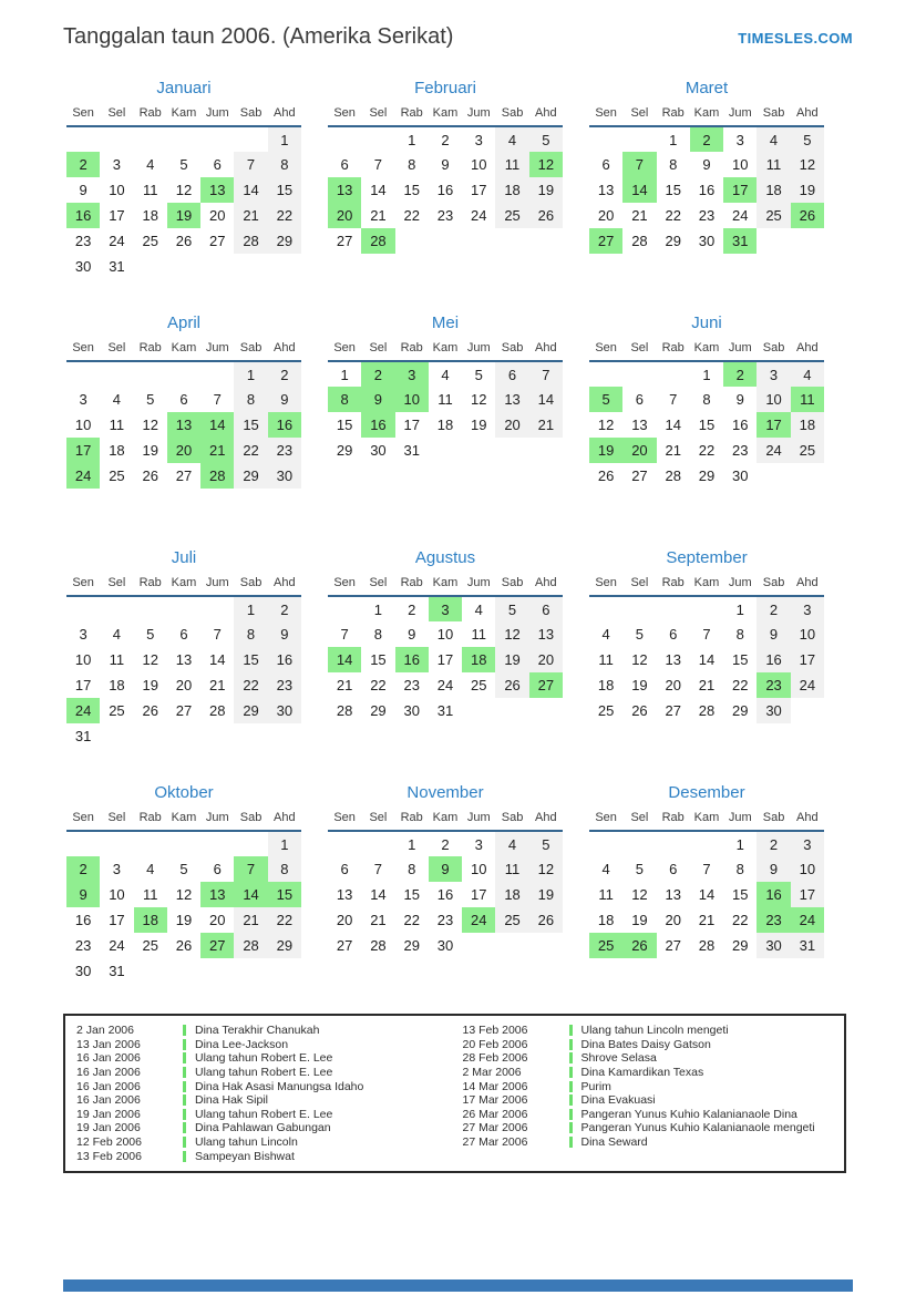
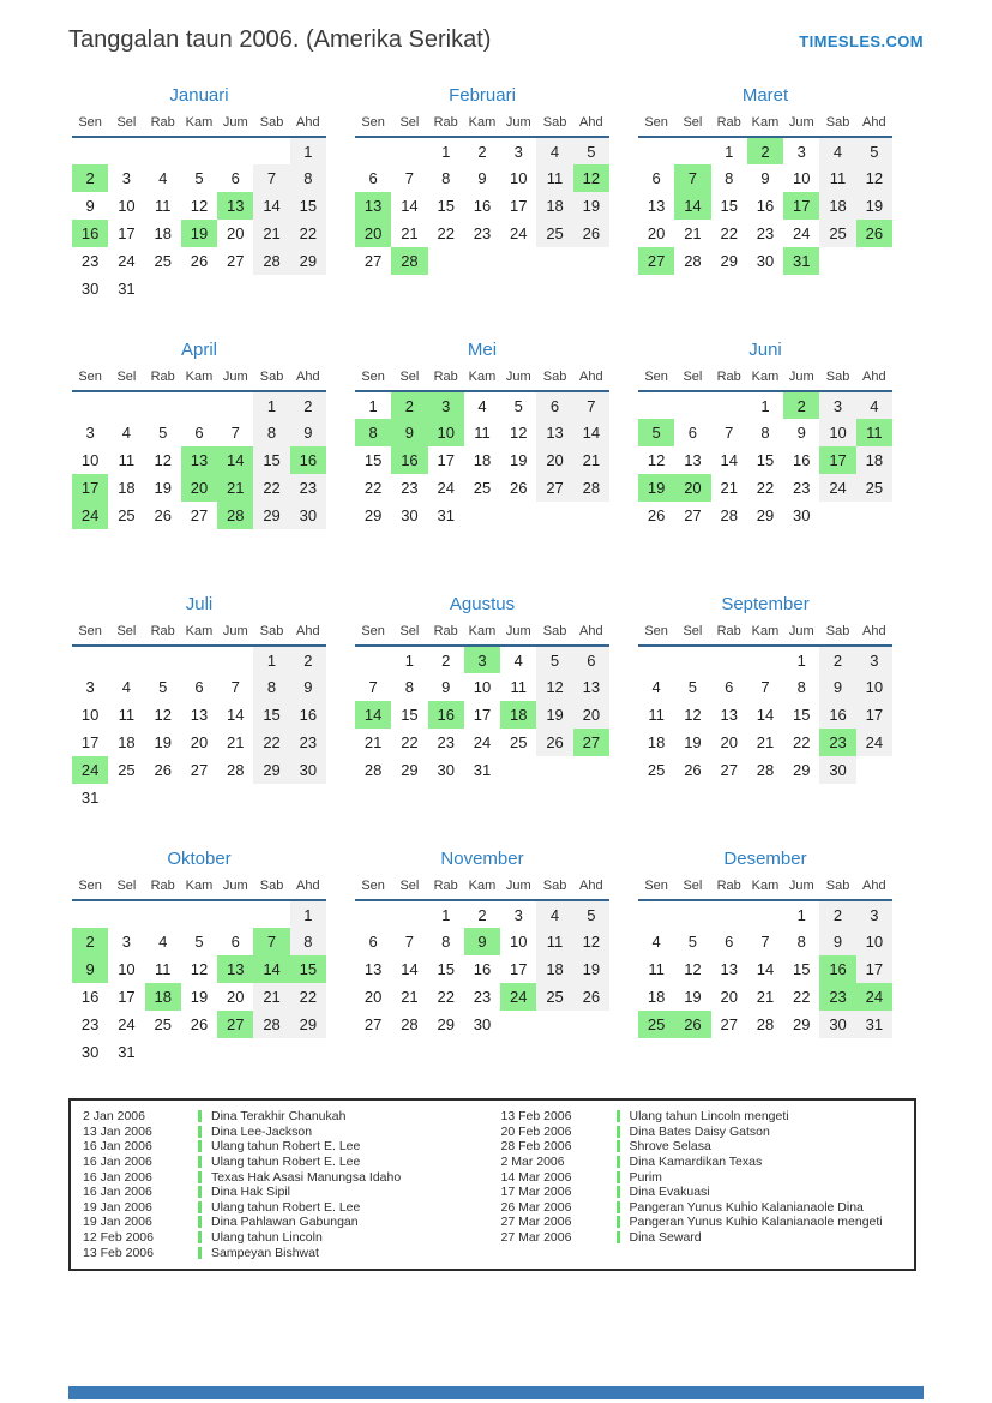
  Tanggalan taun 2006. (Amerika Serikat)
  TIMESLES.COM
  Januari
  Sen	Sel	Rab	Kam	Jum	Sab	Ahd
  						1
  2	3	4	5	6	7	8
  9	10	11	12	13	14	15
  16	17	18	19	20	21	22
  23	24	25	26	27	28	29
  30	31
  Februari
  Sen	Sel	Rab	Kam	Jum	Sab	Ahd
  		1	2	3	4	5
  6	7	8	9	10	11	12
  13	14	15	16	17	18	19
  20	21	22	23	24	25	26
  27	28
  Maret
  Sen	Sel	Rab	Kam	Jum	Sab	Ahd
  		1	2	3	4	5
  6	7	8	9	10	11	12
  13	14	15	16	17	18	19
  20	21	22	23	24	25	26
  27	28	29	30	31
  April
  Sen	Sel	Rab	Kam	Jum	Sab	Ahd
  					1	2
  3	4	5	6	7	8	9
  10	11	12	13	14	15	16
  17	18	19	20	21	22	23
  24	25	26	27	28	29	30
  Mei
  Sen	Sel	Rab	Kam	Jum	Sab	Ahd
  1	2	3	4	5	6	7
  8	9	10	11	12	13	14
  15	16	17	18	19	20	21
+ 22	23	24	25	26	27	28
  29	30	31
  Juni
  Sen	Sel	Rab	Kam	Jum	Sab	Ahd
  			1	2	3	4
  5	6	7	8	9	10	11
  12	13	14	15	16	17	18
  19	20	21	22	23	24	25
  26	27	28	29	30
  Juli
  Sen	Sel	Rab	Kam	Jum	Sab	Ahd
  					1	2
  3	4	5	6	7	8	9
  10	11	12	13	14	15	16
  17	18	19	20	21	22	23
  24	25	26	27	28	29	30
  31
  Agustus
  Sen	Sel	Rab	Kam	Jum	Sab	Ahd
  	1	2	3	4	5	6
  7	8	9	10	11	12	13
  14	15	16	17	18	19	20
  21	22	23	24	25	26	27
  28	29	30	31
  September
  Sen	Sel	Rab	Kam	Jum	Sab	Ahd
  				1	2	3
  4	5	6	7	8	9	10
  11	12	13	14	15	16	17
  18	19	20	21	22	23	24
  25	26	27	28	29	30
  Oktober
  Sen	Sel	Rab	Kam	Jum	Sab	Ahd
  						1
  2	3	4	5	6	7	8
  9	10	11	12	13	14	15
  16	17	18	19	20	21	22
  23	24	25	26	27	28	29
  30	31
  November
  Sen	Sel	Rab	Kam	Jum	Sab	Ahd
  		1	2	3	4	5
  6	7	8	9	10	11	12
  13	14	15	16	17	18	19
  20	21	22	23	24	25	26
  27	28	29	30
  Desember
  Sen	Sel	Rab	Kam	Jum	Sab	Ahd
  				1	2	3
  4	5	6	7	8	9	10
  11	12	13	14	15	16	17
  18	19	20	21	22	23	24
  25	26	27	28	29	30	31
  2 Jan 2006
  Dina Terakhir Chanukah
  13 Jan 2006
  Dina Lee-Jackson
  16 Jan 2006
  Ulang tahun Robert E. Lee
  16 Jan 2006
  Ulang tahun Robert E. Lee
  16 Jan 2006
- Dina Hak Asasi Manungsa Idaho
+ Texas Hak Asasi Manungsa Idaho
  16 Jan 2006
  Dina Hak Sipil
  19 Jan 2006
  Ulang tahun Robert E. Lee
  19 Jan 2006
  Dina Pahlawan Gabungan
  12 Feb 2006
  Ulang tahun Lincoln
  13 Feb 2006
  Sampeyan Bishwat
  13 Feb 2006
  Ulang tahun Lincoln mengeti
  20 Feb 2006
  Dina Bates Daisy Gatson
  28 Feb 2006
  Shrove Selasa
  2 Mar 2006
  Dina Kamardikan Texas
  14 Mar 2006
  Purim
  17 Mar 2006
  Dina Evakuasi
  26 Mar 2006
  Pangeran Yunus Kuhio Kalanianaole Dina
  27 Mar 2006
  Pangeran Yunus Kuhio Kalanianaole mengeti
  27 Mar 2006
  Dina Seward
